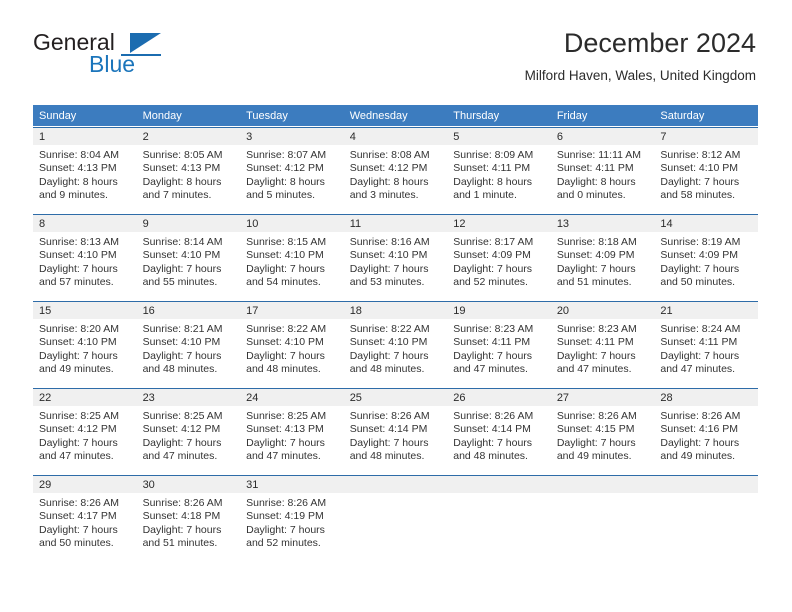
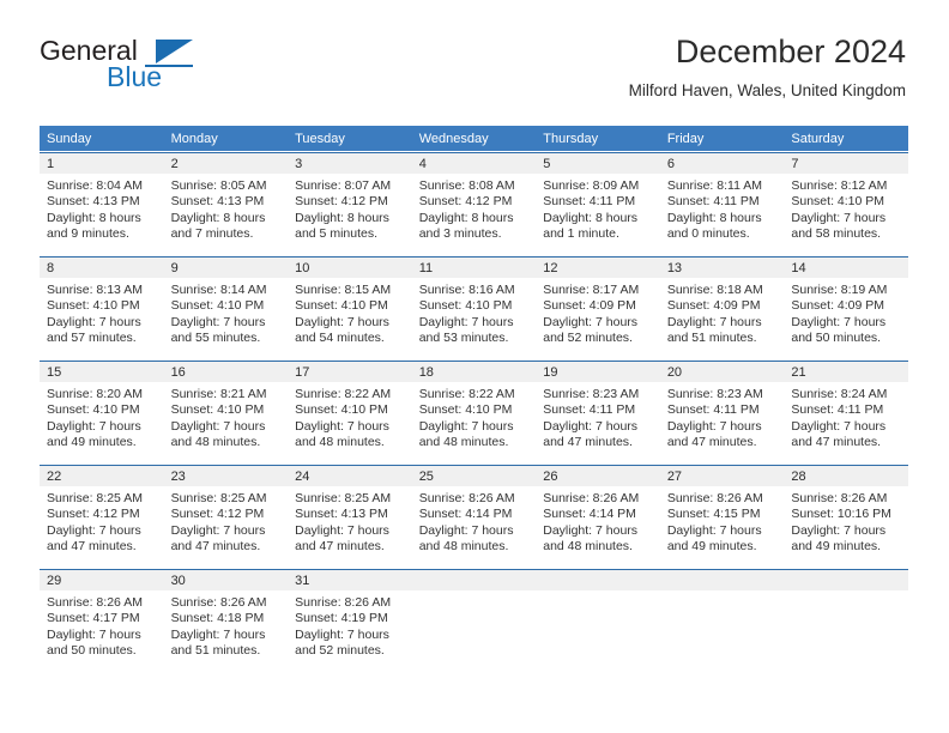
  General
  Blue
  December 2024
  Milford Haven, Wales, United Kingdom
  Sunday	Monday	Tuesday	Wednesday	Thursday	Friday	Saturday
- 1 Sunrise: 8:04 AM Sunset: 4:13 PM Daylight: 8 hours and 9 minutes.	2 Sunrise: 8:05 AM Sunset: 4:13 PM Daylight: 8 hours and 7 minutes.	3 Sunrise: 8:07 AM Sunset: 4:12 PM Daylight: 8 hours and 5 minutes.	4 Sunrise: 8:08 AM Sunset: 4:12 PM Daylight: 8 hours and 3 minutes.	5 Sunrise: 8:09 AM Sunset: 4:11 PM Daylight: 8 hours and 1 minute.	6 Sunrise: 11:11 AM Sunset: 4:11 PM Daylight: 8 hours and 0 minutes.	7 Sunrise: 8:12 AM Sunset: 4:10 PM Daylight: 7 hours and 58 minutes.
+ 1 Sunrise: 8:04 AM Sunset: 4:13 PM Daylight: 8 hours and 9 minutes.	2 Sunrise: 8:05 AM Sunset: 4:13 PM Daylight: 8 hours and 7 minutes.	3 Sunrise: 8:07 AM Sunset: 4:12 PM Daylight: 8 hours and 5 minutes.	4 Sunrise: 8:08 AM Sunset: 4:12 PM Daylight: 8 hours and 3 minutes.	5 Sunrise: 8:09 AM Sunset: 4:11 PM Daylight: 8 hours and 1 minute.	6 Sunrise: 8:11 AM Sunset: 4:11 PM Daylight: 8 hours and 0 minutes.	7 Sunrise: 8:12 AM Sunset: 4:10 PM Daylight: 7 hours and 58 minutes.
  8 Sunrise: 8:13 AM Sunset: 4:10 PM Daylight: 7 hours and 57 minutes.	9 Sunrise: 8:14 AM Sunset: 4:10 PM Daylight: 7 hours and 55 minutes.	10 Sunrise: 8:15 AM Sunset: 4:10 PM Daylight: 7 hours and 54 minutes.	11 Sunrise: 8:16 AM Sunset: 4:10 PM Daylight: 7 hours and 53 minutes.	12 Sunrise: 8:17 AM Sunset: 4:09 PM Daylight: 7 hours and 52 minutes.	13 Sunrise: 8:18 AM Sunset: 4:09 PM Daylight: 7 hours and 51 minutes.	14 Sunrise: 8:19 AM Sunset: 4:09 PM Daylight: 7 hours and 50 minutes.
  15 Sunrise: 8:20 AM Sunset: 4:10 PM Daylight: 7 hours and 49 minutes.	16 Sunrise: 8:21 AM Sunset: 4:10 PM Daylight: 7 hours and 48 minutes.	17 Sunrise: 8:22 AM Sunset: 4:10 PM Daylight: 7 hours and 48 minutes.	18 Sunrise: 8:22 AM Sunset: 4:10 PM Daylight: 7 hours and 48 minutes.	19 Sunrise: 8:23 AM Sunset: 4:11 PM Daylight: 7 hours and 47 minutes.	20 Sunrise: 8:23 AM Sunset: 4:11 PM Daylight: 7 hours and 47 minutes.	21 Sunrise: 8:24 AM Sunset: 4:11 PM Daylight: 7 hours and 47 minutes.
- 22 Sunrise: 8:25 AM Sunset: 4:12 PM Daylight: 7 hours and 47 minutes.	23 Sunrise: 8:25 AM Sunset: 4:12 PM Daylight: 7 hours and 47 minutes.	24 Sunrise: 8:25 AM Sunset: 4:13 PM Daylight: 7 hours and 47 minutes.	25 Sunrise: 8:26 AM Sunset: 4:14 PM Daylight: 7 hours and 48 minutes.	26 Sunrise: 8:26 AM Sunset: 4:14 PM Daylight: 7 hours and 48 minutes.	27 Sunrise: 8:26 AM Sunset: 4:15 PM Daylight: 7 hours and 49 minutes.	28 Sunrise: 8:26 AM Sunset: 4:16 PM Daylight: 7 hours and 49 minutes.
+ 22 Sunrise: 8:25 AM Sunset: 4:12 PM Daylight: 7 hours and 47 minutes.	23 Sunrise: 8:25 AM Sunset: 4:12 PM Daylight: 7 hours and 47 minutes.	24 Sunrise: 8:25 AM Sunset: 4:13 PM Daylight: 7 hours and 47 minutes.	25 Sunrise: 8:26 AM Sunset: 4:14 PM Daylight: 7 hours and 48 minutes.	26 Sunrise: 8:26 AM Sunset: 4:14 PM Daylight: 7 hours and 48 minutes.	27 Sunrise: 8:26 AM Sunset: 4:15 PM Daylight: 7 hours and 49 minutes.	28 Sunrise: 8:26 AM Sunset: 10:16 PM Daylight: 7 hours and 49 minutes.
  29 Sunrise: 8:26 AM Sunset: 4:17 PM Daylight: 7 hours and 50 minutes.	30 Sunrise: 8:26 AM Sunset: 4:18 PM Daylight: 7 hours and 51 minutes.	31 Sunrise: 8:26 AM Sunset: 4:19 PM Daylight: 7 hours and 52 minutes.
